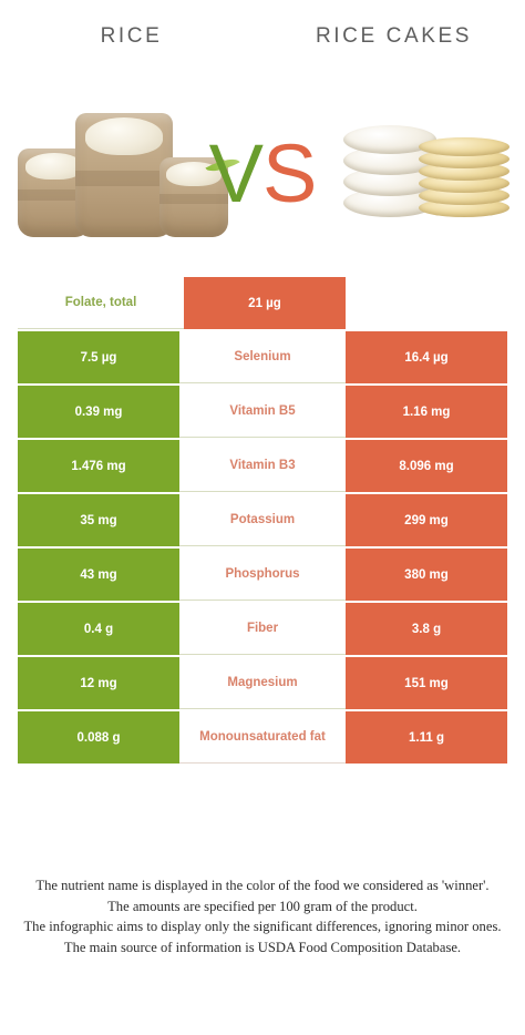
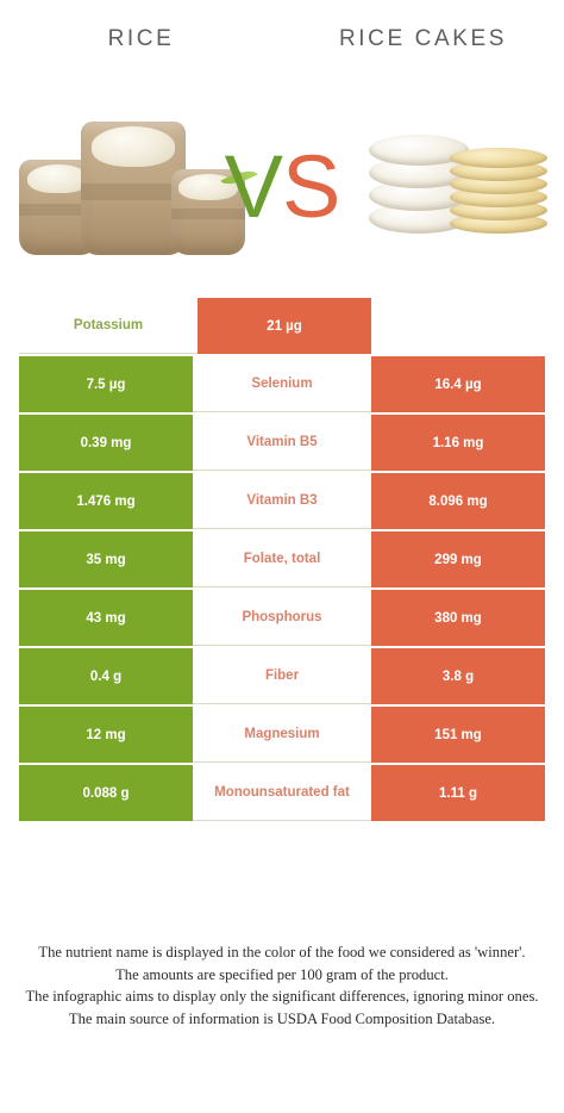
  RICE
  RICE CAKES
  VS
- Folate, total
+ Potassium
  21 µg
  7.5 µg
  Selenium
  16.4 µg
  0.39 mg
  Vitamin B5
  1.16 mg
  1.476 mg
  Vitamin B3
  8.096 mg
  35 mg
- Potassium
+ Folate, total
  299 mg
  43 mg
  Phosphorus
  380 mg
  0.4 g
  Fiber
  3.8 g
  12 mg
  Magnesium
  151 mg
  0.088 g
  Monounsaturated fat
  1.11 g
  The nutrient name is displayed in the color of the food we considered as 'winner'.
  The amounts are specified per 100 gram of the product.
  The infographic aims to display only the significant differences, ignoring minor ones.
  The main source of information is USDA Food Composition Database.
